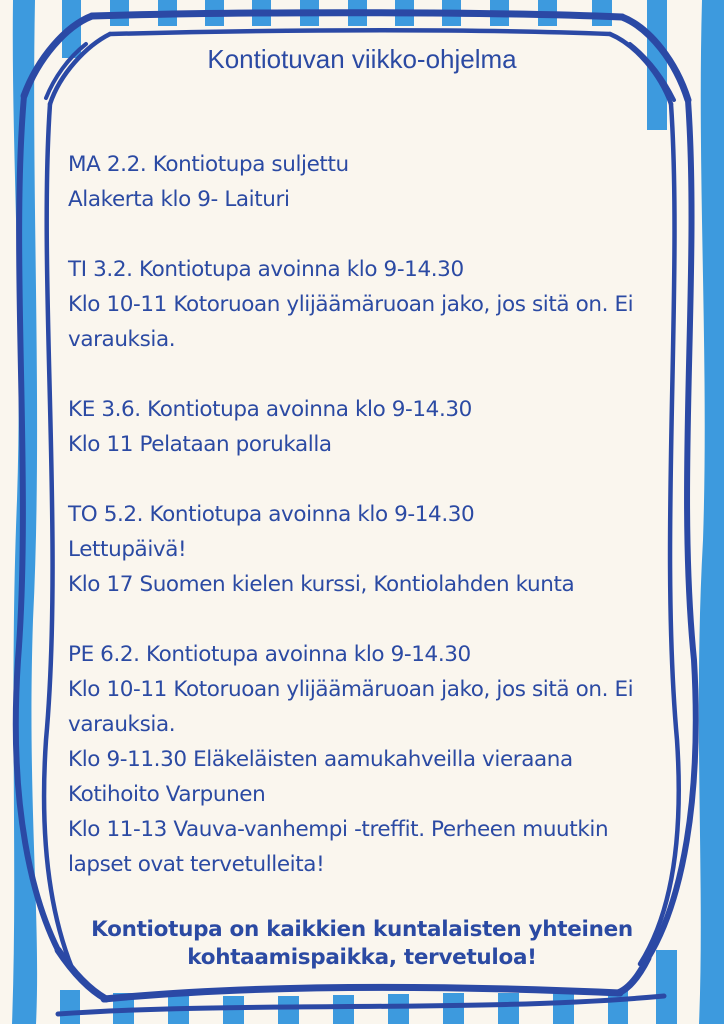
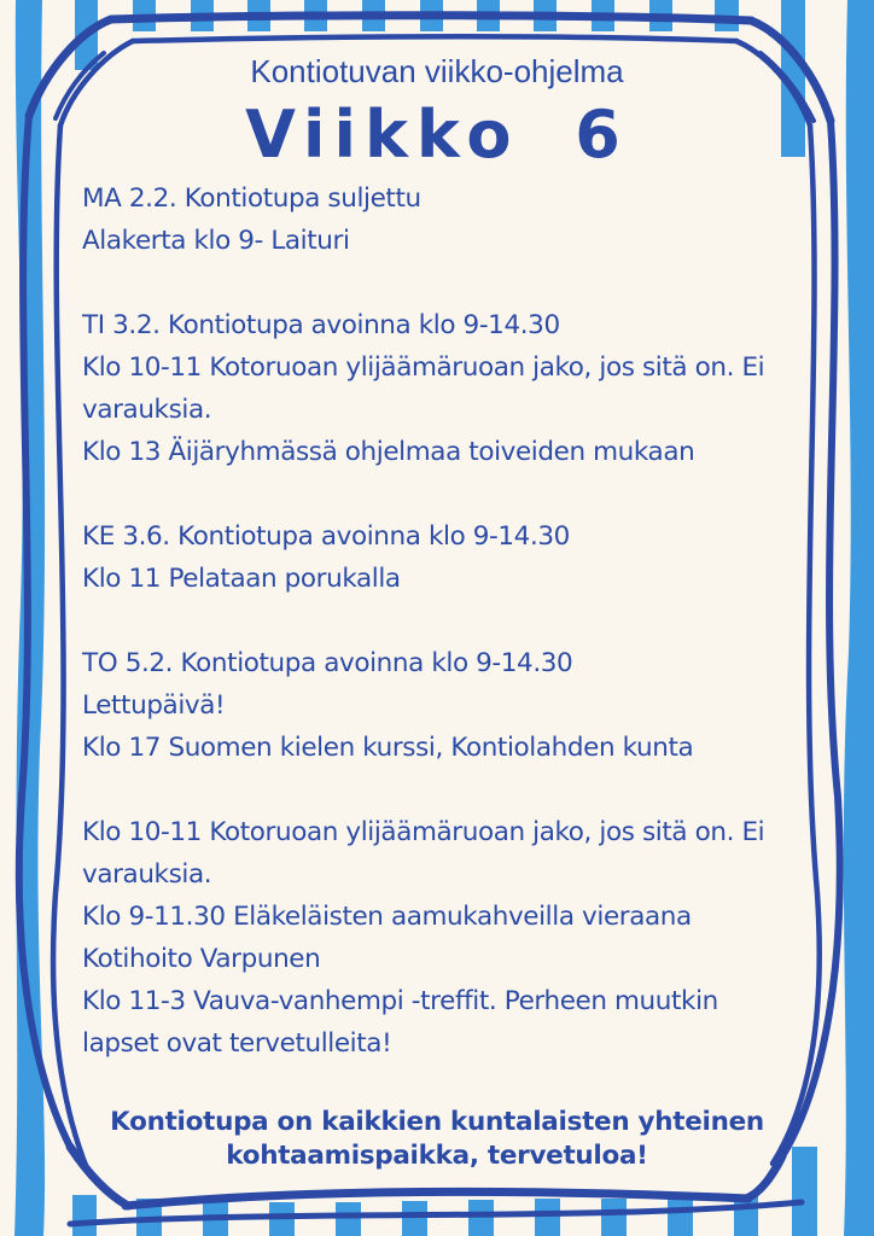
  Kontiotuvan viikko-ohjelma
+ Viikko 6
  MA 2.2. Kontiotupa suljettu
  Alakerta klo 9- Laituri
  TI 3.2. Kontiotupa avoinna klo 9-14.30
  Klo 10-11 Kotoruoan ylijäämäruoan jako, jos sitä on. Ei varauksia.
+ Klo 13 Äijäryhmässä ohjelmaa toiveiden mukaan
  KE 3.6. Kontiotupa avoinna klo 9-14.30
  Klo 11 Pelataan porukalla
  TO 5.2. Kontiotupa avoinna klo 9-14.30
  Lettupäivä!
  Klo 17 Suomen kielen kurssi, Kontiolahden kunta
- PE 6.2. Kontiotupa avoinna klo 9-14.30
  Klo 10-11 Kotoruoan ylijäämäruoan jako, jos sitä on. Ei varauksia.
  Klo 9-11.30 Eläkeläisten aamukahveilla vieraana Kotihoito Varpunen
- Klo 11-13 Vauva-vanhempi -treffit. Perheen muutkin lapset ovat tervetulleita!
+ Klo 11-3 Vauva-vanhempi -treffit. Perheen muutkin lapset ovat tervetulleita!
  Kontiotupa on kaikkien kuntalaisten yhteinen
  kohtaamispaikka, tervetuloa!
